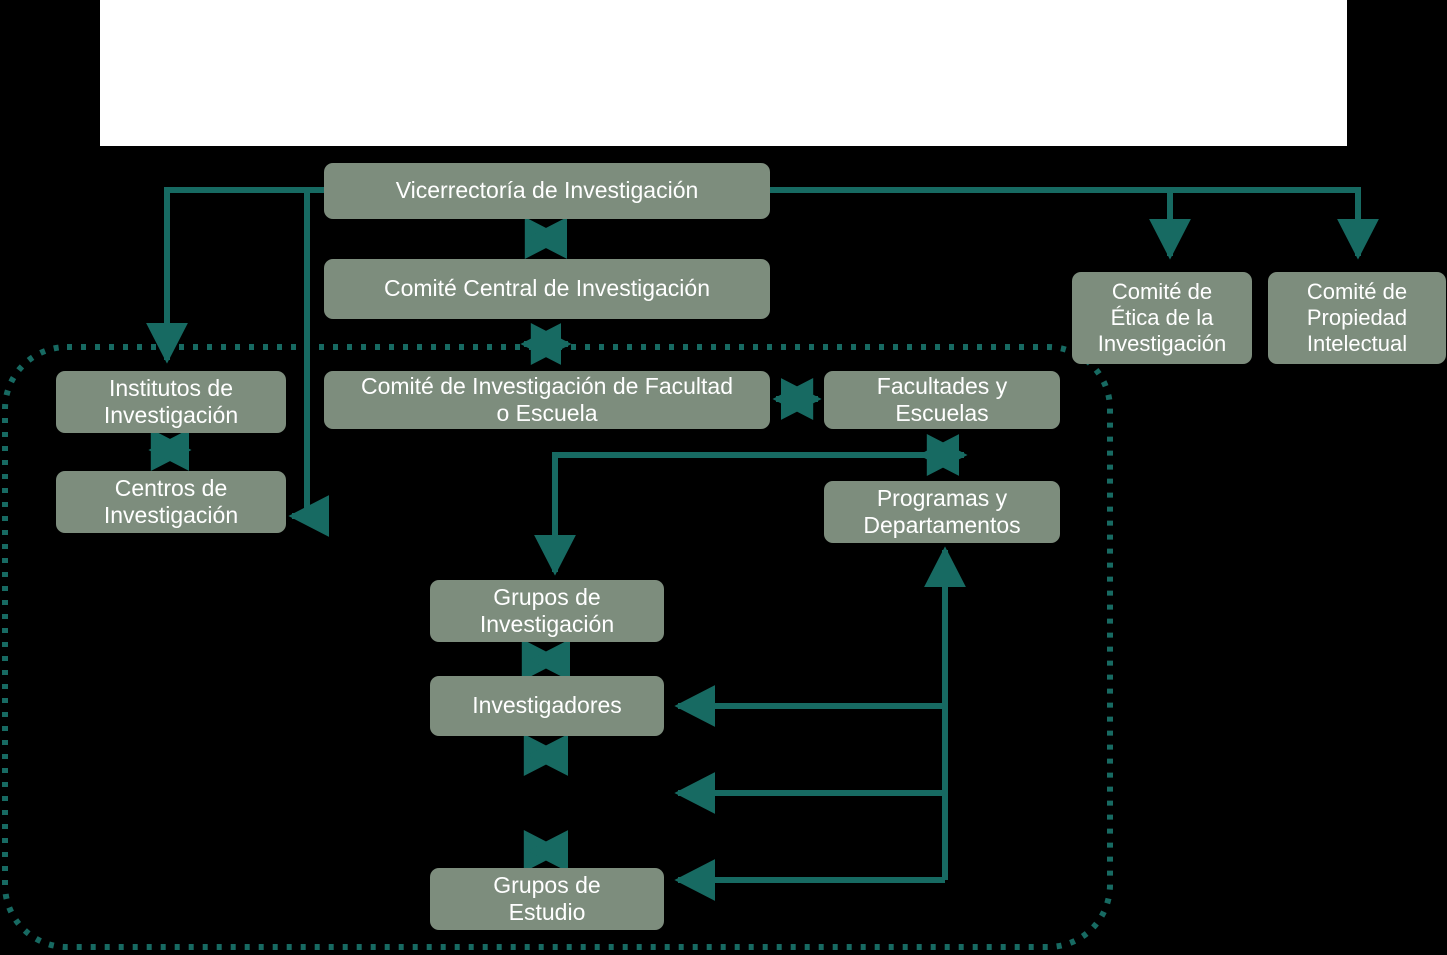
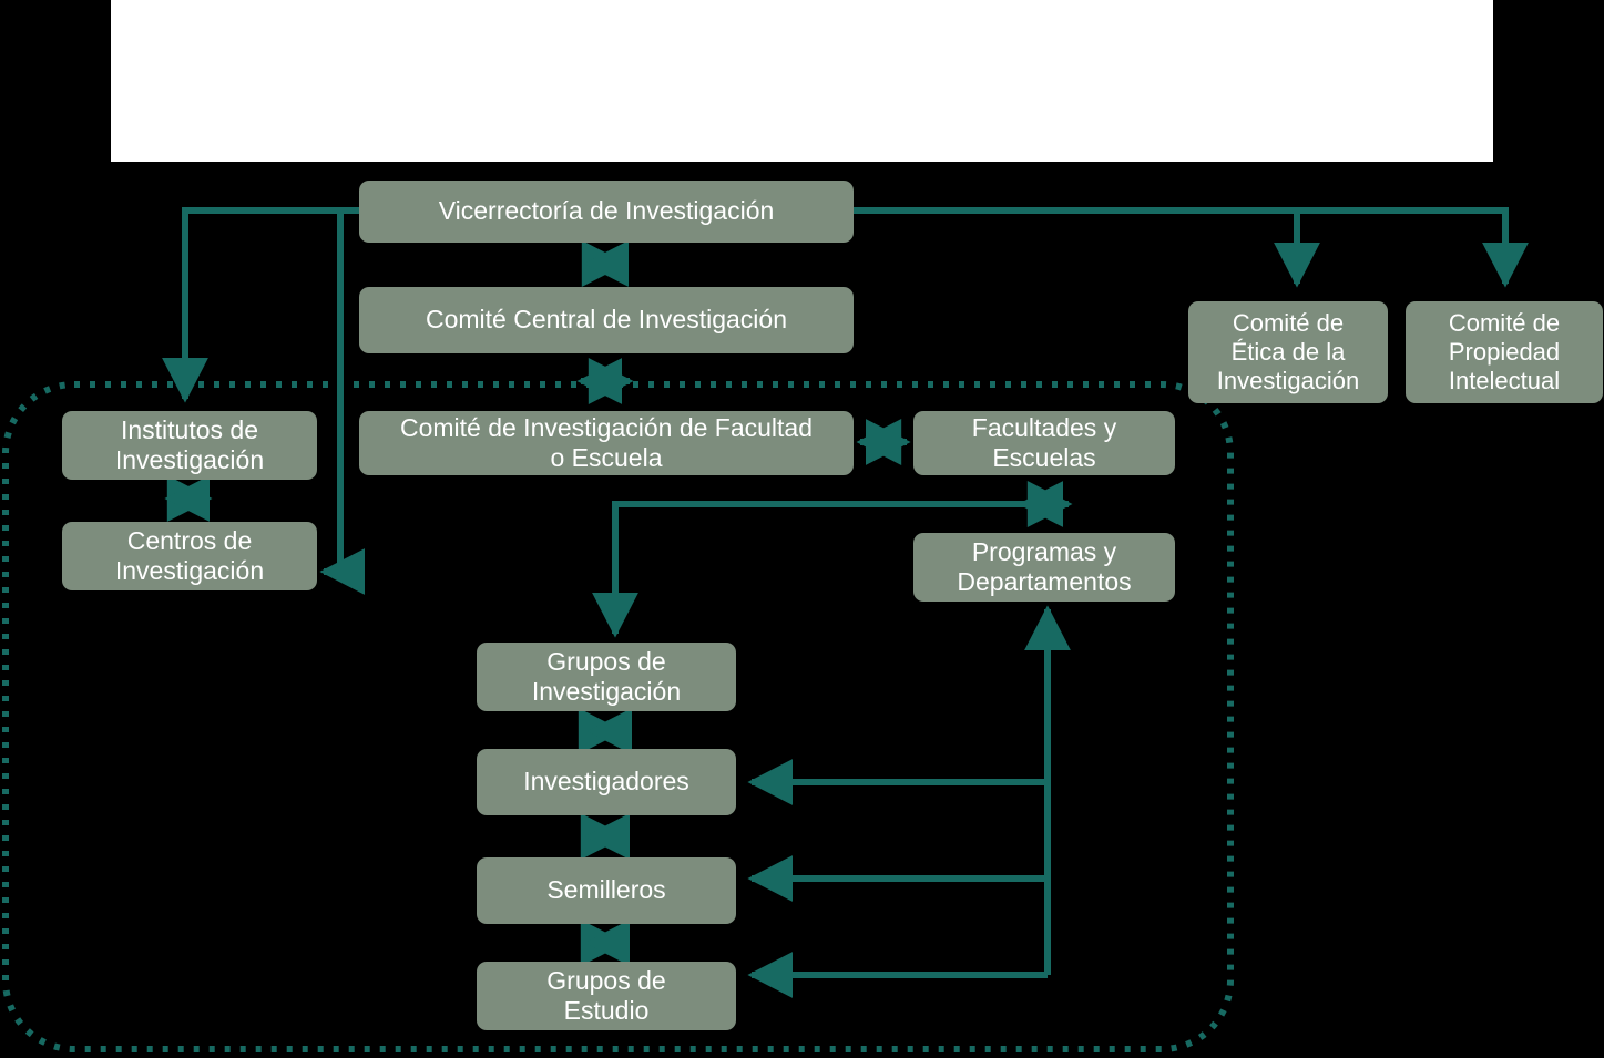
  Vicerrectoría de Investigación
  Comité Central de Investigación
  Comité de
  Ética de la
  Investigación
  Comité de
  Propiedad
  Intelectual
  Institutos de
  Investigación
  Comité de Investigación de Facultad
  o Escuela
  Facultades y
  Escuelas
  Centros de
  Investigación
  Programas y
  Departamentos
  Grupos de
  Investigación
  Investigadores
+ Semilleros
  Grupos de
  Estudio
